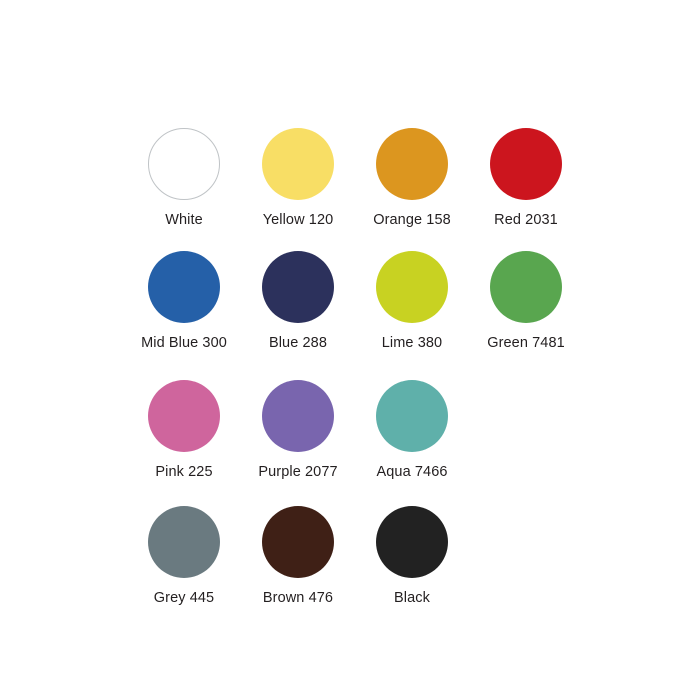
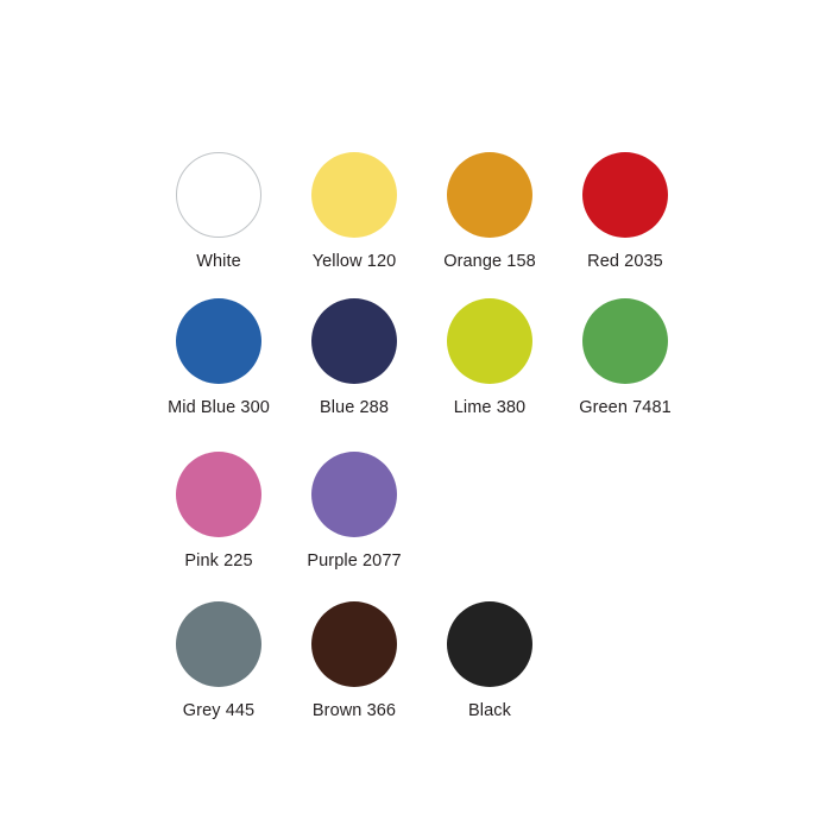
  White
  Yellow 120
  Orange 158
- Red 2031
+ Red 2035
  Mid Blue 300
  Blue 288
  Lime 380
  Green 7481
  Pink 225
  Purple 2077
- Aqua 7466
  Grey 445
- Brown 476
+ Brown 366
  Black
